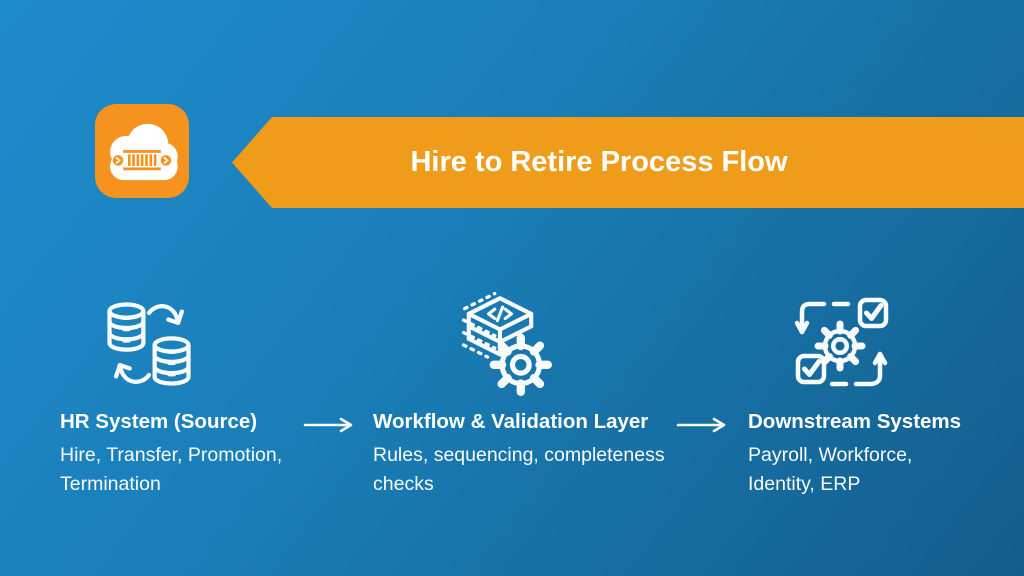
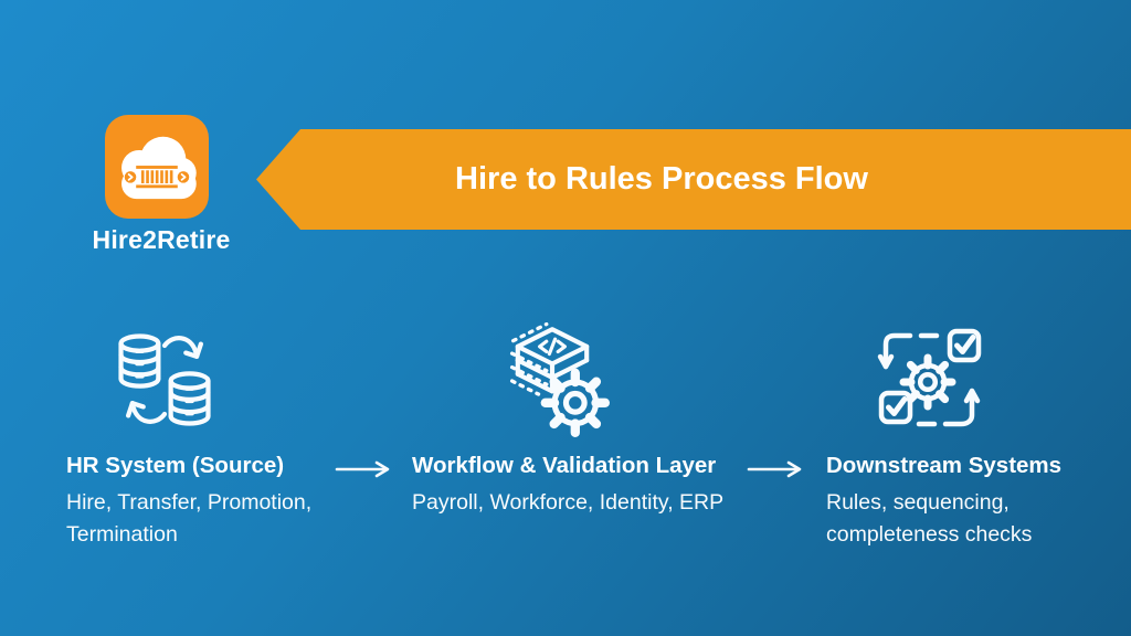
+ Hire2Retire
- Hire to Retire Process Flow
+ Hire to Rules Process Flow
  HR System (Source)
  Hire, Transfer, Promotion, Termination
  Workflow & Validation Layer
- Rules, sequencing, completeness checks
+ Payroll, Workforce, Identity, ERP
  Downstream Systems
- Payroll, Workforce, Identity, ERP
+ Rules, sequencing, completeness checks
